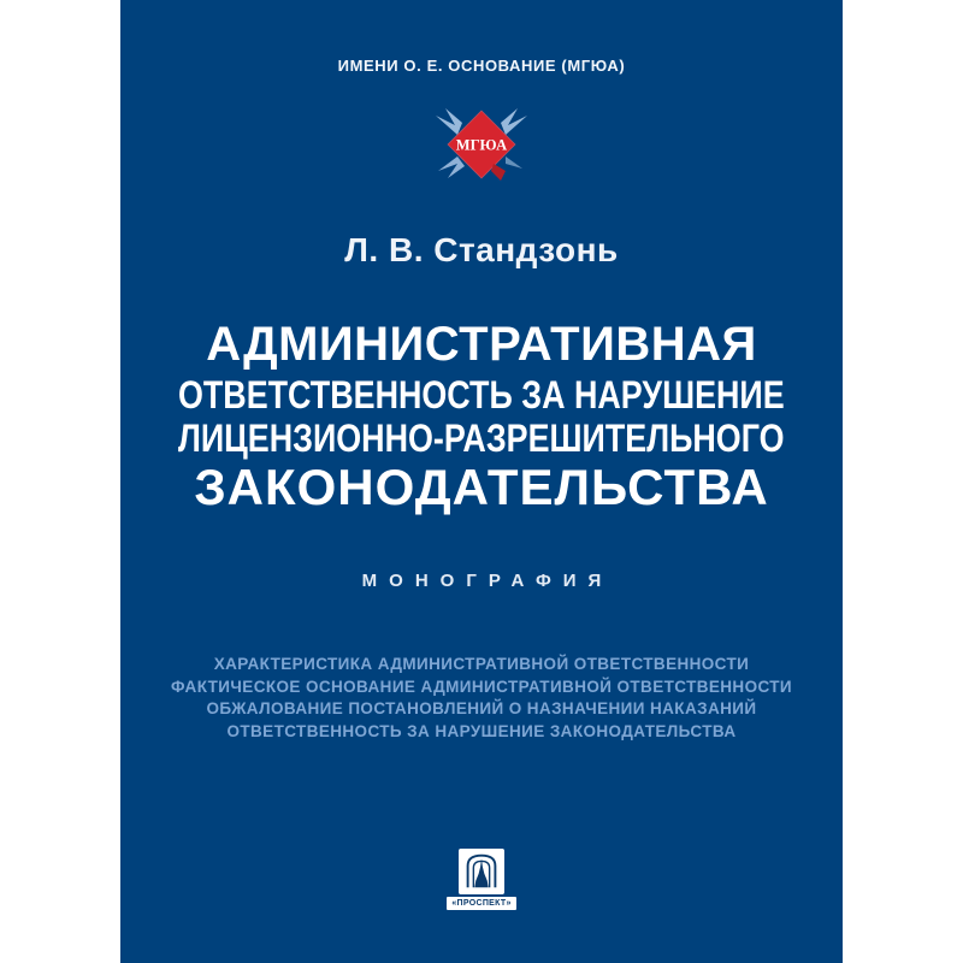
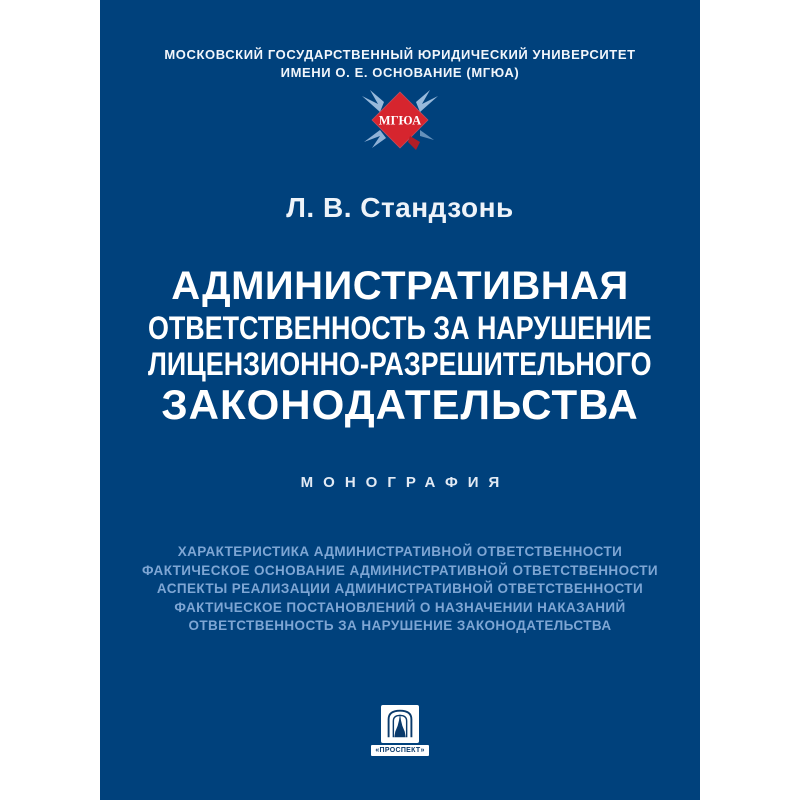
+ МОСКОВСКИЙ ГОСУДАРСТВЕННЫЙ ЮРИДИЧЕСКИЙ УНИВЕРСИТЕТ
  ИМЕНИ О. Е. ОСНОВАНИЕ (МГЮА)
  МГЮА
  Л. В. Стандзонь
  АДМИНИСТРАТИВНАЯ
  ОТВЕТСТВЕННОСТЬ ЗА НАРУШЕНИЕ
  ЛИЦЕНЗИОННО-РАЗРЕШИТЕЛЬНОГО
  ЗАКОНОДАТЕЛЬСТВА
  МОНОГРАФИЯ
  ХАРАКТЕРИСТИКА АДМИНИСТРАТИВНОЙ ОТВЕТСТВЕННОСТИ
  ФАКТИЧЕСКОЕ ОСНОВАНИЕ АДМИНИСТРАТИВНОЙ ОТВЕТСТВЕННОСТИ
+ АСПЕКТЫ РЕАЛИЗАЦИИ АДМИНИСТРАТИВНОЙ ОТВЕТСТВЕННОСТИ
- ОБЖАЛОВАНИЕ ПОСТАНОВЛЕНИЙ О НАЗНАЧЕНИИ НАКАЗАНИЙ
+ ФАКТИЧЕСКОЕ ПОСТАНОВЛЕНИЙ О НАЗНАЧЕНИИ НАКАЗАНИЙ
  ОТВЕТСТВЕННОСТЬ ЗА НАРУШЕНИЕ ЗАКОНОДАТЕЛЬСТВА
